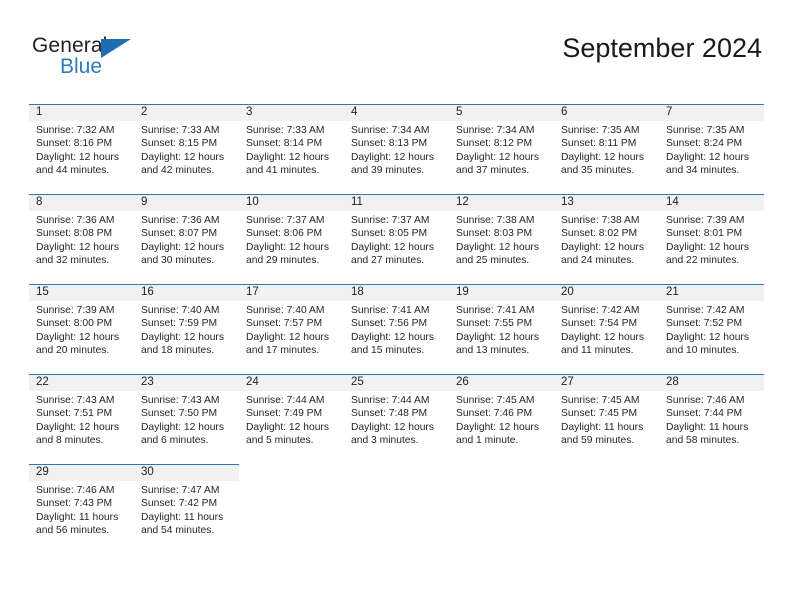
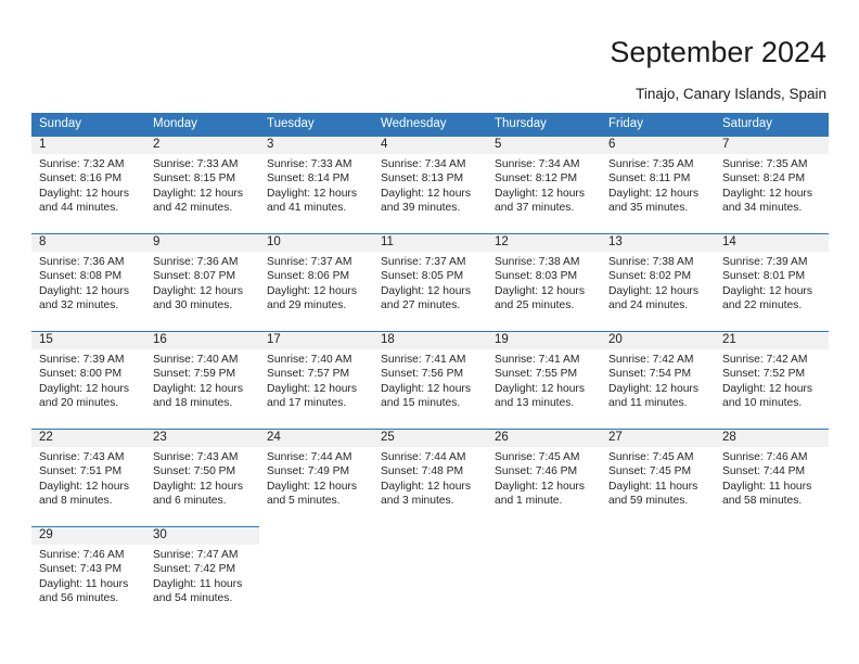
- General
- Blue
  September 2024
+ Tinajo, Canary Islands, Spain
+ Sunday
+ Monday
+ Tuesday
+ Wednesday
+ Thursday
+ Friday
+ Saturday
  1
  Sunrise: 7:32 AM
  Sunset: 8:16 PM
  Daylight: 12 hours
  and 44 minutes.
  2
  Sunrise: 7:33 AM
  Sunset: 8:15 PM
  Daylight: 12 hours
  and 42 minutes.
  3
  Sunrise: 7:33 AM
  Sunset: 8:14 PM
  Daylight: 12 hours
  and 41 minutes.
  4
  Sunrise: 7:34 AM
  Sunset: 8:13 PM
  Daylight: 12 hours
  and 39 minutes.
  5
  Sunrise: 7:34 AM
  Sunset: 8:12 PM
  Daylight: 12 hours
  and 37 minutes.
  6
  Sunrise: 7:35 AM
  Sunset: 8:11 PM
  Daylight: 12 hours
  and 35 minutes.
  7
  Sunrise: 7:35 AM
  Sunset: 8:24 PM
  Daylight: 12 hours
  and 34 minutes.
  8
  Sunrise: 7:36 AM
  Sunset: 8:08 PM
  Daylight: 12 hours
  and 32 minutes.
  9
  Sunrise: 7:36 AM
  Sunset: 8:07 PM
  Daylight: 12 hours
  and 30 minutes.
  10
  Sunrise: 7:37 AM
  Sunset: 8:06 PM
  Daylight: 12 hours
  and 29 minutes.
  11
  Sunrise: 7:37 AM
  Sunset: 8:05 PM
  Daylight: 12 hours
  and 27 minutes.
  12
  Sunrise: 7:38 AM
  Sunset: 8:03 PM
  Daylight: 12 hours
  and 25 minutes.
  13
  Sunrise: 7:38 AM
  Sunset: 8:02 PM
  Daylight: 12 hours
  and 24 minutes.
  14
  Sunrise: 7:39 AM
  Sunset: 8:01 PM
  Daylight: 12 hours
  and 22 minutes.
  15
  Sunrise: 7:39 AM
  Sunset: 8:00 PM
  Daylight: 12 hours
  and 20 minutes.
  16
  Sunrise: 7:40 AM
  Sunset: 7:59 PM
  Daylight: 12 hours
  and 18 minutes.
  17
  Sunrise: 7:40 AM
  Sunset: 7:57 PM
  Daylight: 12 hours
  and 17 minutes.
  18
  Sunrise: 7:41 AM
  Sunset: 7:56 PM
  Daylight: 12 hours
  and 15 minutes.
  19
  Sunrise: 7:41 AM
  Sunset: 7:55 PM
  Daylight: 12 hours
  and 13 minutes.
  20
  Sunrise: 7:42 AM
  Sunset: 7:54 PM
  Daylight: 12 hours
  and 11 minutes.
  21
  Sunrise: 7:42 AM
  Sunset: 7:52 PM
  Daylight: 12 hours
  and 10 minutes.
  22
  Sunrise: 7:43 AM
  Sunset: 7:51 PM
  Daylight: 12 hours
  and 8 minutes.
  23
  Sunrise: 7:43 AM
  Sunset: 7:50 PM
  Daylight: 12 hours
  and 6 minutes.
  24
  Sunrise: 7:44 AM
  Sunset: 7:49 PM
  Daylight: 12 hours
  and 5 minutes.
  25
  Sunrise: 7:44 AM
  Sunset: 7:48 PM
  Daylight: 12 hours
  and 3 minutes.
  26
  Sunrise: 7:45 AM
  Sunset: 7:46 PM
  Daylight: 12 hours
  and 1 minute.
  27
  Sunrise: 7:45 AM
  Sunset: 7:45 PM
  Daylight: 11 hours
  and 59 minutes.
  28
  Sunrise: 7:46 AM
  Sunset: 7:44 PM
  Daylight: 11 hours
  and 58 minutes.
  29
  Sunrise: 7:46 AM
  Sunset: 7:43 PM
  Daylight: 11 hours
  and 56 minutes.
  30
  Sunrise: 7:47 AM
  Sunset: 7:42 PM
  Daylight: 11 hours
  and 54 minutes.
